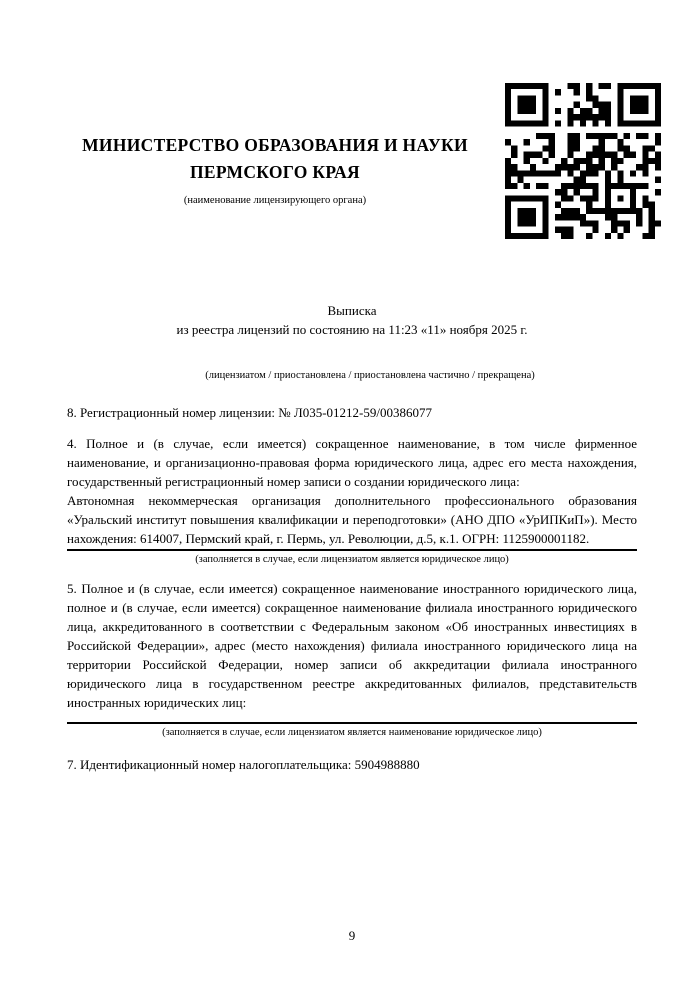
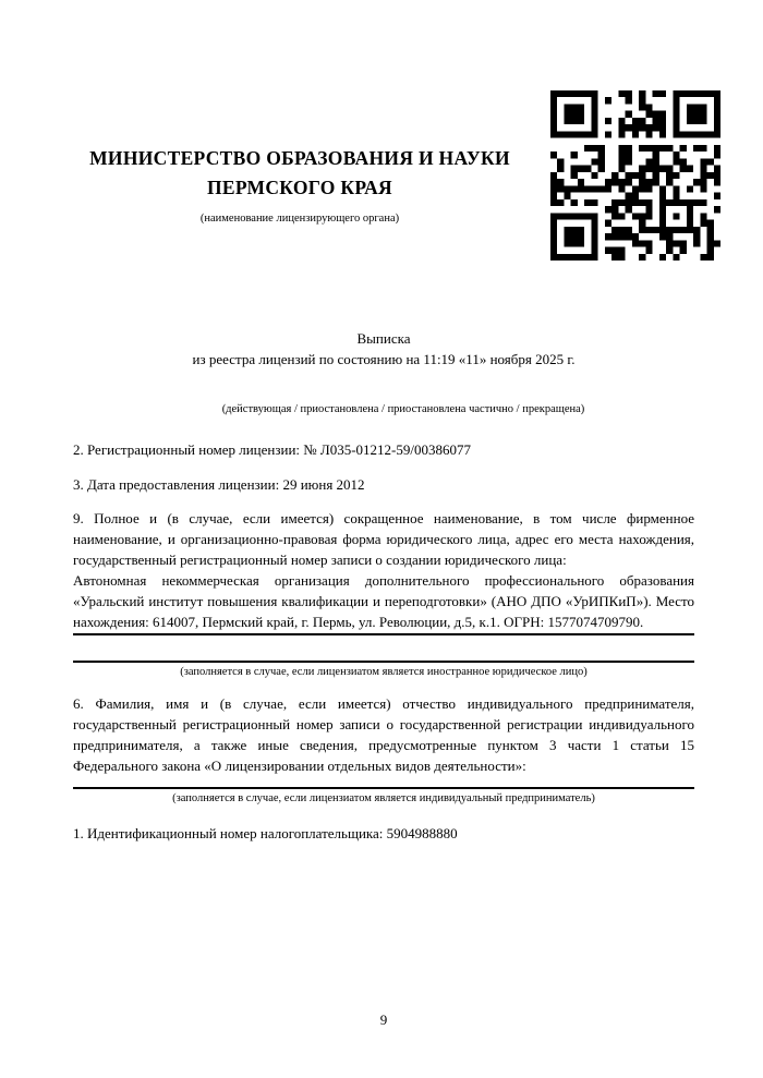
  МИНИСТЕРСТВО ОБРАЗОВАНИЯ И НАУКИ
  ПЕРМСКОГО КРАЯ
  (наименование лицензирующего органа)
  Выписка
- из реестра лицензий по состоянию на 11:23 «11» ноября 2025 г.
+ из реестра лицензий по состоянию на 11:19 «11» ноября 2025 г.
- (лицензиатом / приостановлена / приостановлена частично / прекращена)
+ (действующая / приостановлена / приостановлена частично / прекращена)
- 8. Регистрационный номер лицензии: № Л035-01212-59/00386077
+ 2. Регистрационный номер лицензии: № Л035-01212-59/00386077
+ 3. Дата предоставления лицензии: 29 июня 2012
- 4. Полное и (в случае, если имеется) сокращенное наименование, в том числе фирменное наименование, и организационно-правовая форма юридического лица, адрес его места нахождения, государственный регистрационный номер записи о создании юридического лица:
+ 9. Полное и (в случае, если имеется) сокращенное наименование, в том числе фирменное наименование, и организационно-правовая форма юридического лица, адрес его места нахождения, государственный регистрационный номер записи о создании юридического лица:
- Автономная некоммерческая организация дополнительного профессионального образования «Уральский институт повышения квалификации и переподготовки» (АНО ДПО «УрИПКиП»). Место нахождения: 614007, Пермский край, г. Пермь, ул. Революции, д.5, к.1. ОГРН: 1125900001182.
+ Автономная некоммерческая организация дополнительного профессионального образования «Уральский институт повышения квалификации и переподготовки» (АНО ДПО «УрИПКиП»). Место нахождения: 614007, Пермский край, г. Пермь, ул. Революции, д.5, к.1. ОГРН: 1577074709790.
- (заполняется в случае, если лицензиатом является юридическое лицо)
- 5. Полное и (в случае, если имеется) сокращенное наименование иностранного юридического лица, полное и (в случае, если имеется) сокращенное наименование филиала иностранного юридического лица, аккредитованного в соответствии с Федеральным законом «Об иностранных инвестициях в Российской Федерации», адрес (место нахождения) филиала иностранного юридического лица на территории Российской Федерации, номер записи об аккредитации филиала иностранного юридического лица в государственном реестре аккредитованных филиалов, представительств иностранных юридических лиц:
- (заполняется в случае, если лицензиатом является наименование юридическое лицо)
+ (заполняется в случае, если лицензиатом является иностранное юридическое лицо)
+ 6. Фамилия, имя и (в случае, если имеется) отчество индивидуального предпринимателя, государственный регистрационный номер записи о государственной регистрации индивидуального предпринимателя, а также иные сведения, предусмотренные пунктом 3 части 1 статьи 15 Федерального закона «О лицензировании отдельных видов деятельности»:
+ (заполняется в случае, если лицензиатом является индивидуальный предприниматель)
- 7. Идентификационный номер налогоплательщика: 5904988880
+ 1. Идентификационный номер налогоплательщика: 5904988880
  9
